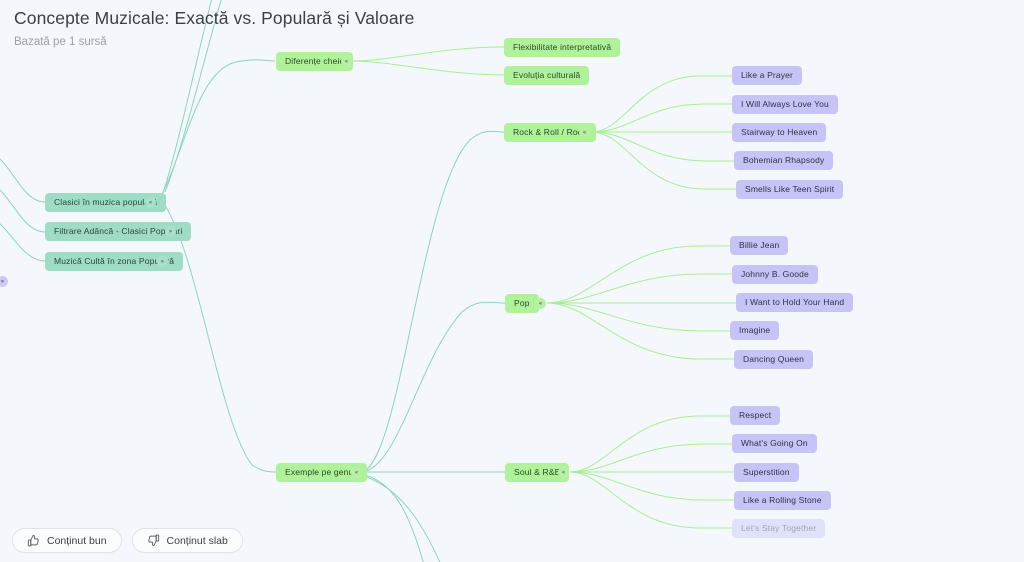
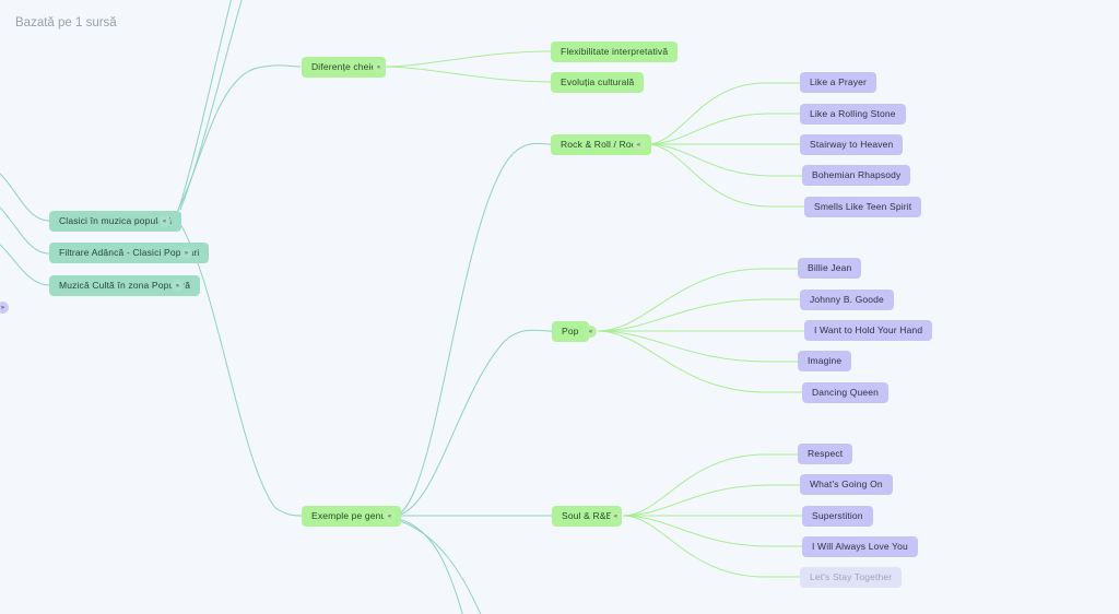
- Concepte Muzicale: Exactă vs. Populară și Valoare
  Bazată pe 1 sursă
  Clasici în muzica popul
  Filtrare Adâncă - Clasici Popri
  Muzică Cultă în zona Popă
  Diferențe chei
  Flexibilitate interpretativă
  Evoluția culturală
  Exemple pe gen
  Rock & Roll / Ro
  Like a Prayer
- I Will Always Love You
+ Like a Rolling Stone
  Stairway to Heaven
  Bohemian Rhapsody
  Smells Like Teen Spirit
  Pop
  Billie Jean
  Johnny B. Goode
  I Want to Hold Your Hand
  Imagine
  Dancing Queen
  Soul & R&
  Respect
  What's Going On
  Superstition
- Like a Rolling Stone
+ I Will Always Love You
  Let's Stay Together
- Conținut bun
- Conținut slab
